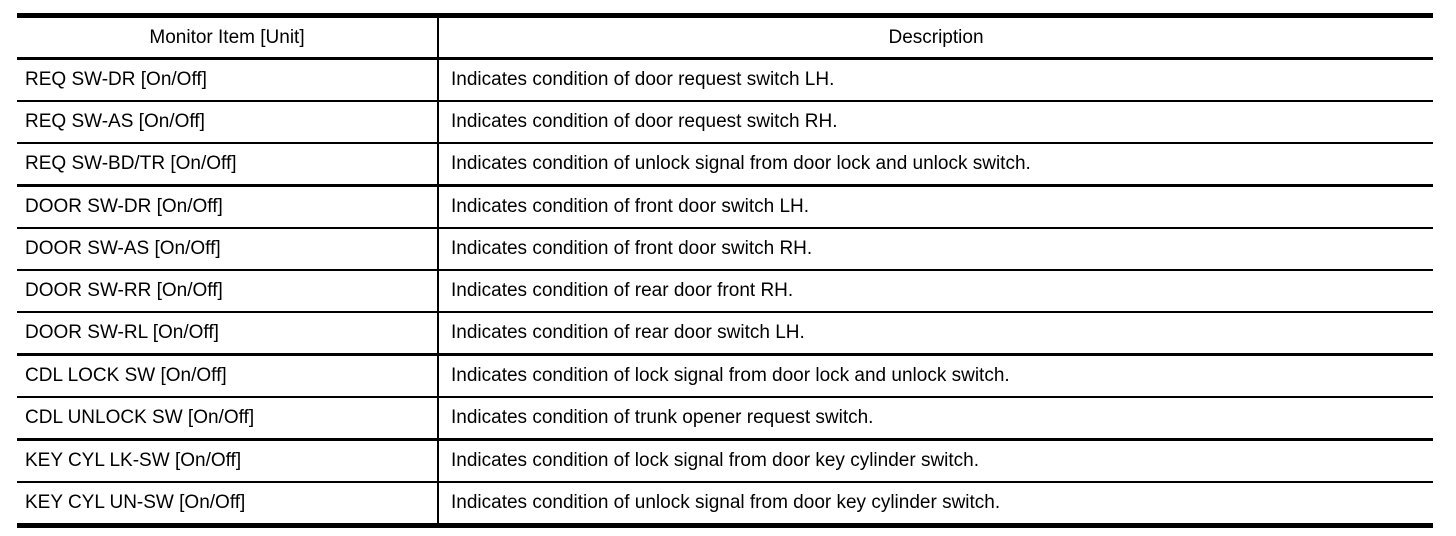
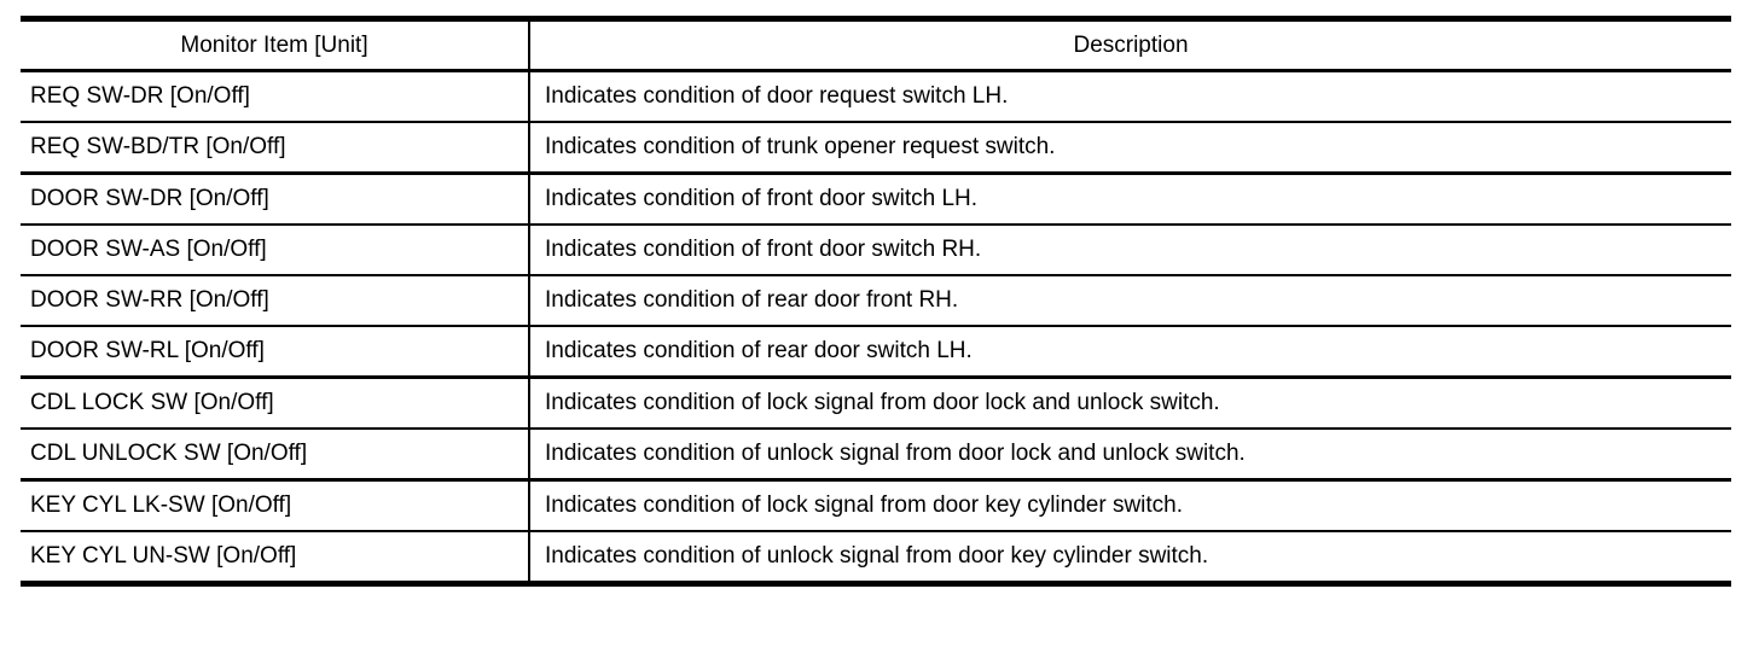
  Monitor Item [Unit]	Description
  REQ SW-DR [On/Off]	Indicates condition of door request switch LH.
- REQ SW-AS [On/Off]	Indicates condition of door request switch RH.
- REQ SW-BD/TR [On/Off]	Indicates condition of unlock signal from door lock and unlock switch.
+ REQ SW-BD/TR [On/Off]	Indicates condition of trunk opener request switch.
  DOOR SW-DR [On/Off]	Indicates condition of front door switch LH.
  DOOR SW-AS [On/Off]	Indicates condition of front door switch RH.
  DOOR SW-RR [On/Off]	Indicates condition of rear door front RH.
  DOOR SW-RL [On/Off]	Indicates condition of rear door switch LH.
  CDL LOCK SW [On/Off]	Indicates condition of lock signal from door lock and unlock switch.
- CDL UNLOCK SW [On/Off]	Indicates condition of trunk opener request switch.
+ CDL UNLOCK SW [On/Off]	Indicates condition of unlock signal from door lock and unlock switch.
  KEY CYL LK-SW [On/Off]	Indicates condition of lock signal from door key cylinder switch.
  KEY CYL UN-SW [On/Off]	Indicates condition of unlock signal from door key cylinder switch.
